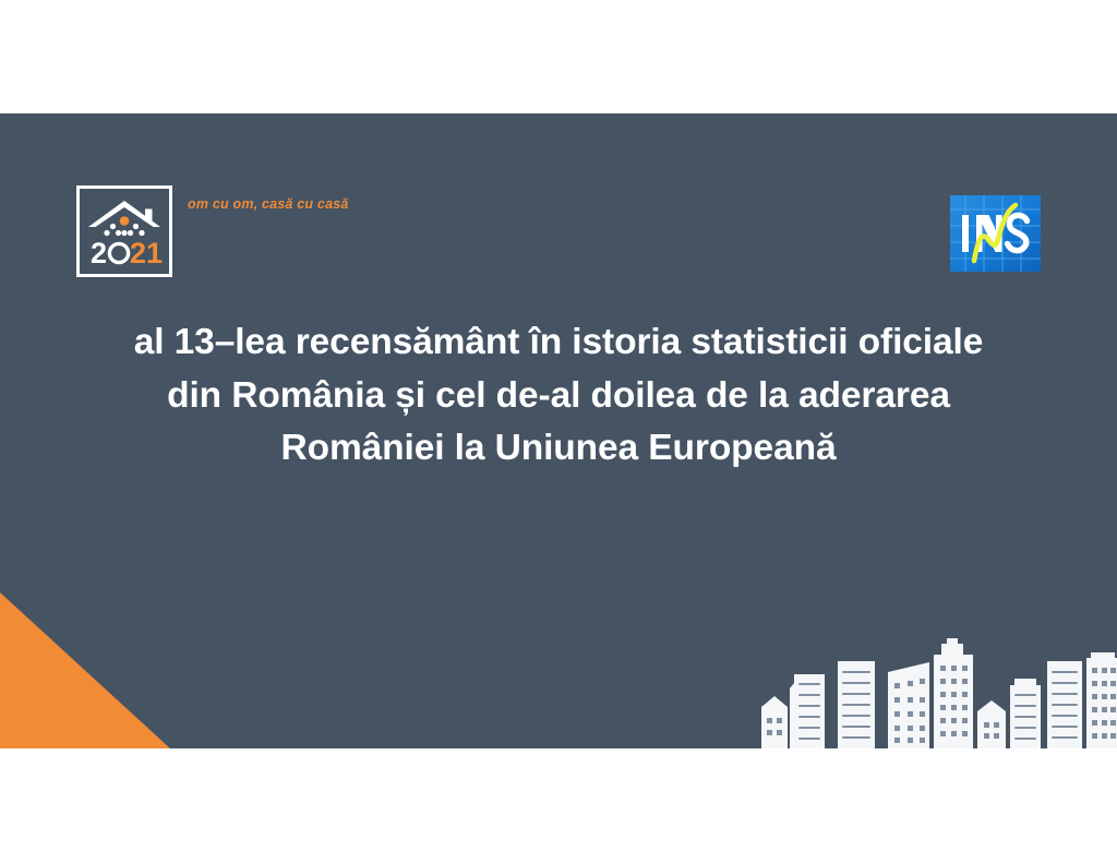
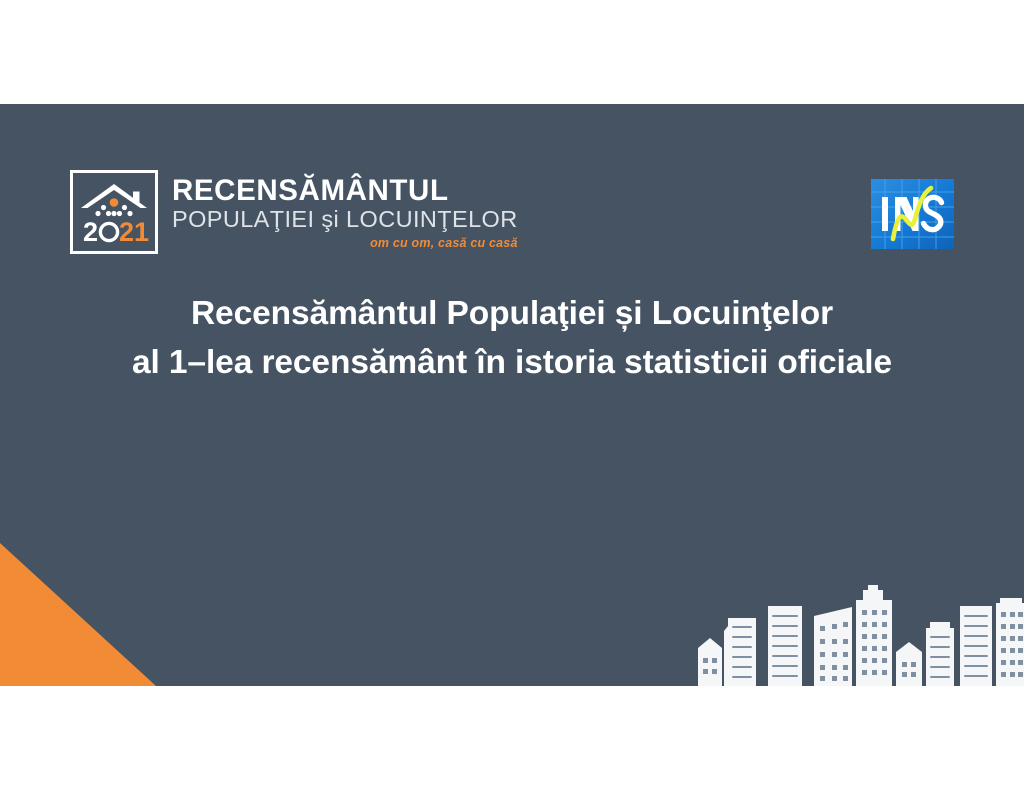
  2
  21
+ RECENSĂMÂNTUL
+ POPULAŢIEI şi LOCUINŢELOR
  om cu om, casă cu casă
+ Recensământul Populaţiei și Locuinţelor
- al 13–lea recensământ în istoria statisticii oficiale
+ al 1–lea recensământ în istoria statisticii oficiale
- din România și cel de-al doilea de la aderarea
- României la Uniunea Europeană
